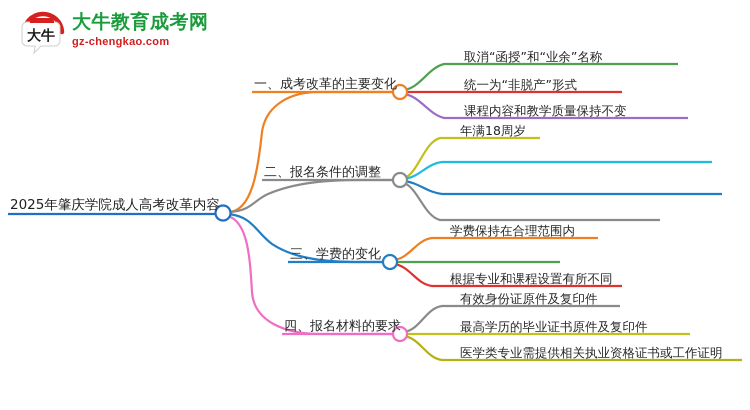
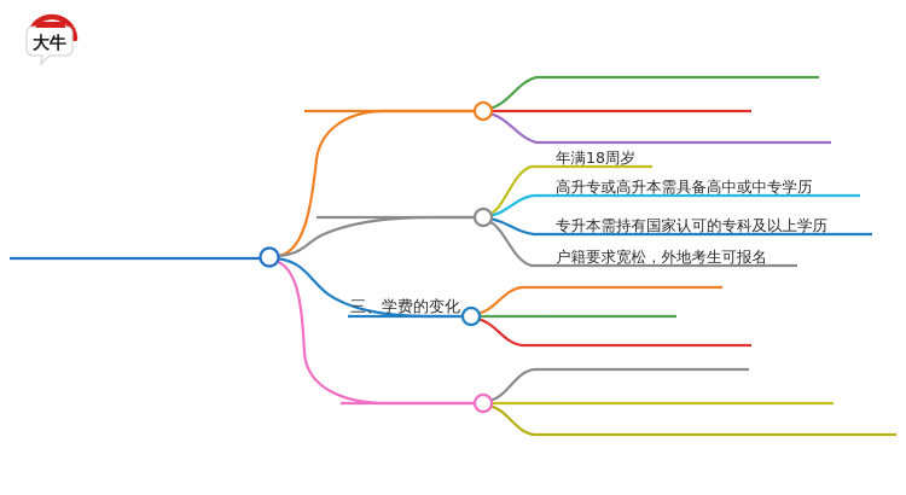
  大牛
- 大牛教育成考网
- gz-chengkao.com
- 2025年肇庆学院成人高考改革内容
- 一、成考改革的主要变化
- 取消“函授”和“业余”名称
- 统一为“非脱产”形式
- 课程内容和教学质量保持不变
- 二、报名条件的调整
  年满18周岁
+ 高升专或高升本需具备高中或中专学历
+ 专升本需持有国家认可的专科及以上学历
+ 户籍要求宽松，外地考生可报名
  三、学费的变化
- 学费保持在合理范围内
- 根据专业和课程设置有所不同
- 四、报名材料的要求
- 有效身份证原件及复印件
- 最高学历的毕业证书原件及复印件
- 医学类专业需提供相关执业资格证书或工作证明
